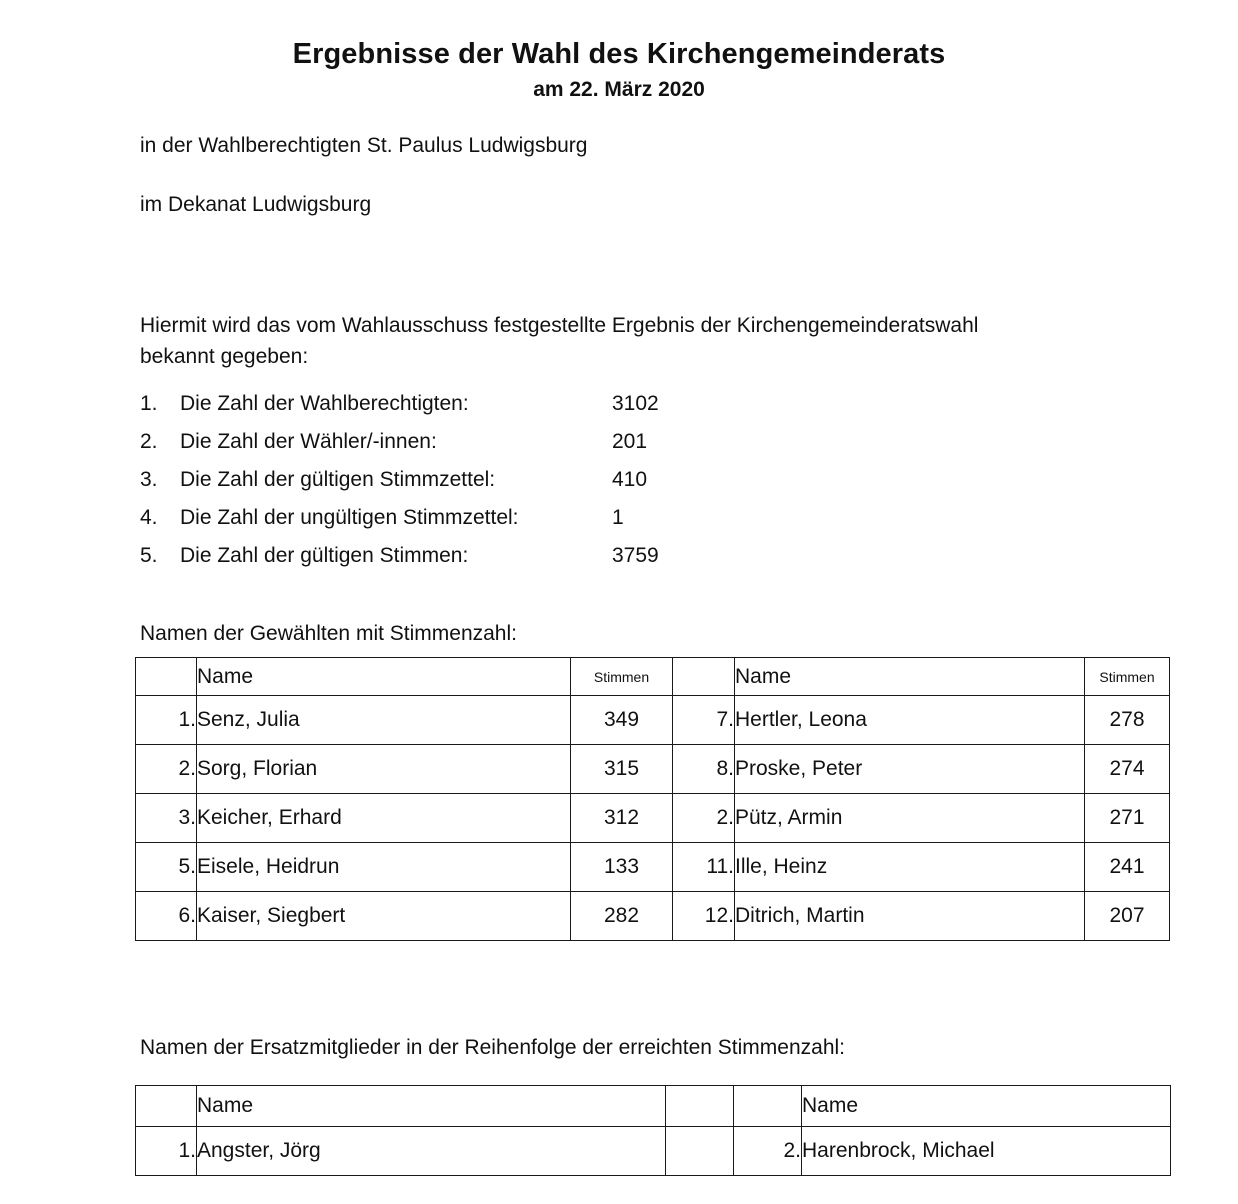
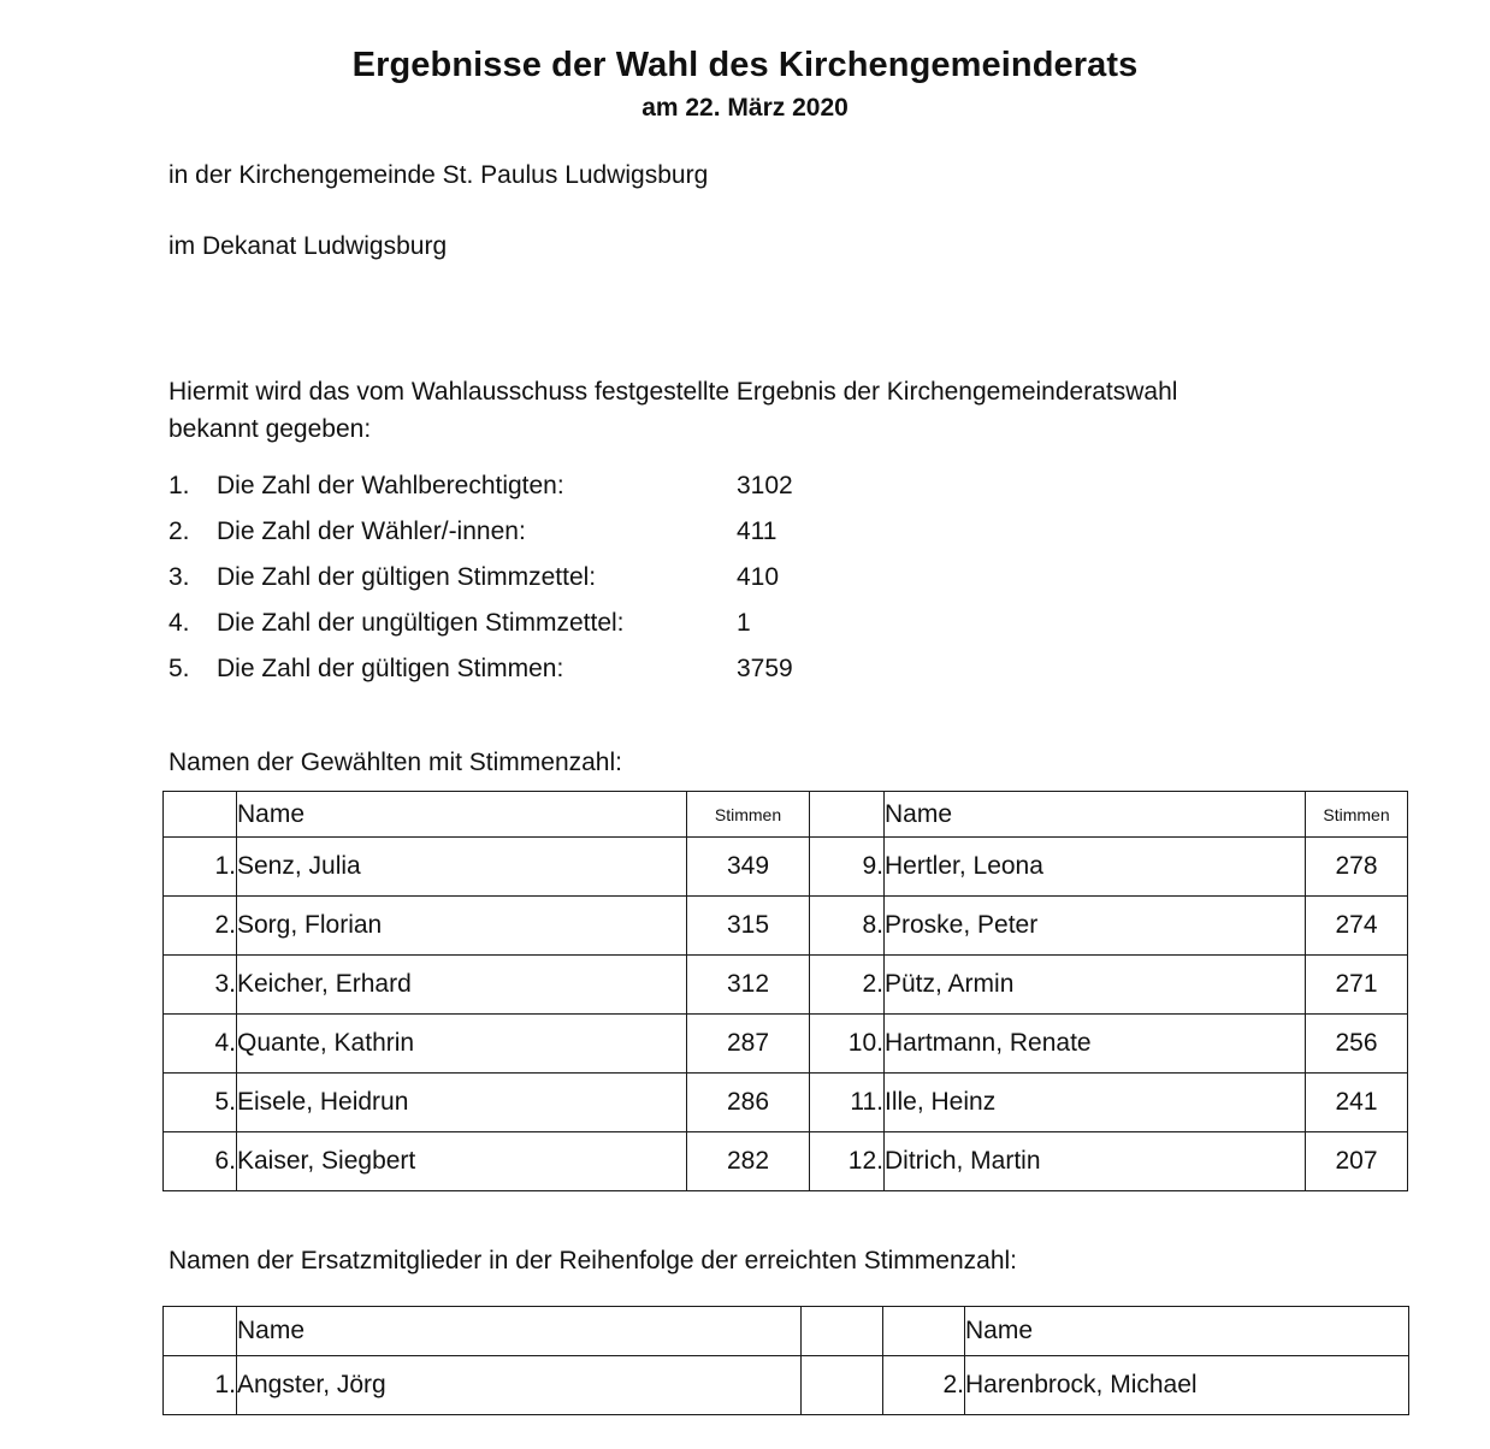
  Ergebnisse der Wahl des Kirchengemeinderats
  am 22. März 2020
- in der Wahlberechtigten St. Paulus Ludwigsburg
+ in der Kirchengemeinde St. Paulus Ludwigsburg
  im Dekanat Ludwigsburg
  Hiermit wird das vom Wahlausschuss festgestellte Ergebnis der Kirchengemeinderatswahl
  bekannt gegeben:
  1.
  Die Zahl der Wahlberechtigten:
  3102
  2.
  Die Zahl der Wähler/-innen:
- 201
+ 411
  3.
  Die Zahl der gültigen Stimmzettel:
  410
  4.
  Die Zahl der ungültigen Stimmzettel:
  1
  5.
  Die Zahl der gültigen Stimmen:
  3759
  Namen der Gewählten mit Stimmenzahl:
  	Name	Stimmen		Name	Stimmen
- 1.	Senz, Julia	349	7.	Hertler, Leona	278
+ 1.	Senz, Julia	349	9.	Hertler, Leona	278
  2.	Sorg, Florian	315	8.	Proske, Peter	274
  3.	Keicher, Erhard	312	2.	Pütz, Armin	271
+ 4.	Quante, Kathrin	287	10.	Hartmann, Renate	256
- 5.	Eisele, Heidrun	133	11.	Ille, Heinz	241
+ 5.	Eisele, Heidrun	286	11.	Ille, Heinz	241
  6.	Kaiser, Siegbert	282	12.	Ditrich, Martin	207
  Namen der Ersatzmitglieder in der Reihenfolge der erreichten Stimmenzahl:
  	Name			Name
  1.	Angster, Jörg		2.	Harenbrock, Michael
